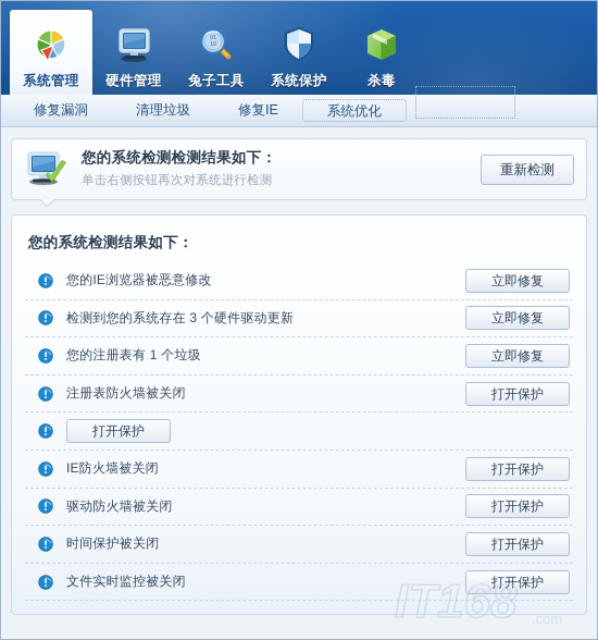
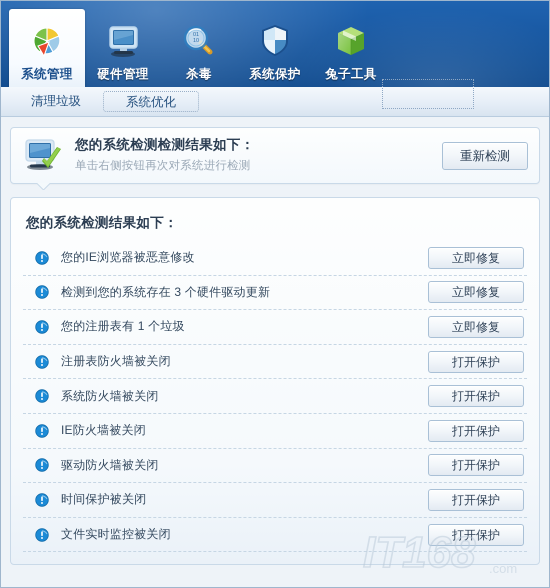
  系统管理
  硬件管理
- 兔子工具
+ 杀毒
  系统保护
- 杀毒
+ 兔子工具
- 修复漏洞
  清理垃圾
- 修复IE
  系统优化
  您的系统检测检测结果如下：
  单击右侧按钮再次对系统进行检测
  重新检测
  您的系统检测结果如下：
  您的IE浏览器被恶意修改
  立即修复
  检测到您的系统存在 3 个硬件驱动更新
  立即修复
  您的注册表有 1 个垃圾
  立即修复
  注册表防火墙被关闭
  打开保护
+ 系统防火墙被关闭
  打开保护
  IE防火墙被关闭
  打开保护
  驱动防火墙被关闭
  打开保护
  时间保护被关闭
  打开保护
  文件实时监控被关闭
  打开保护
  IT168
  .com
